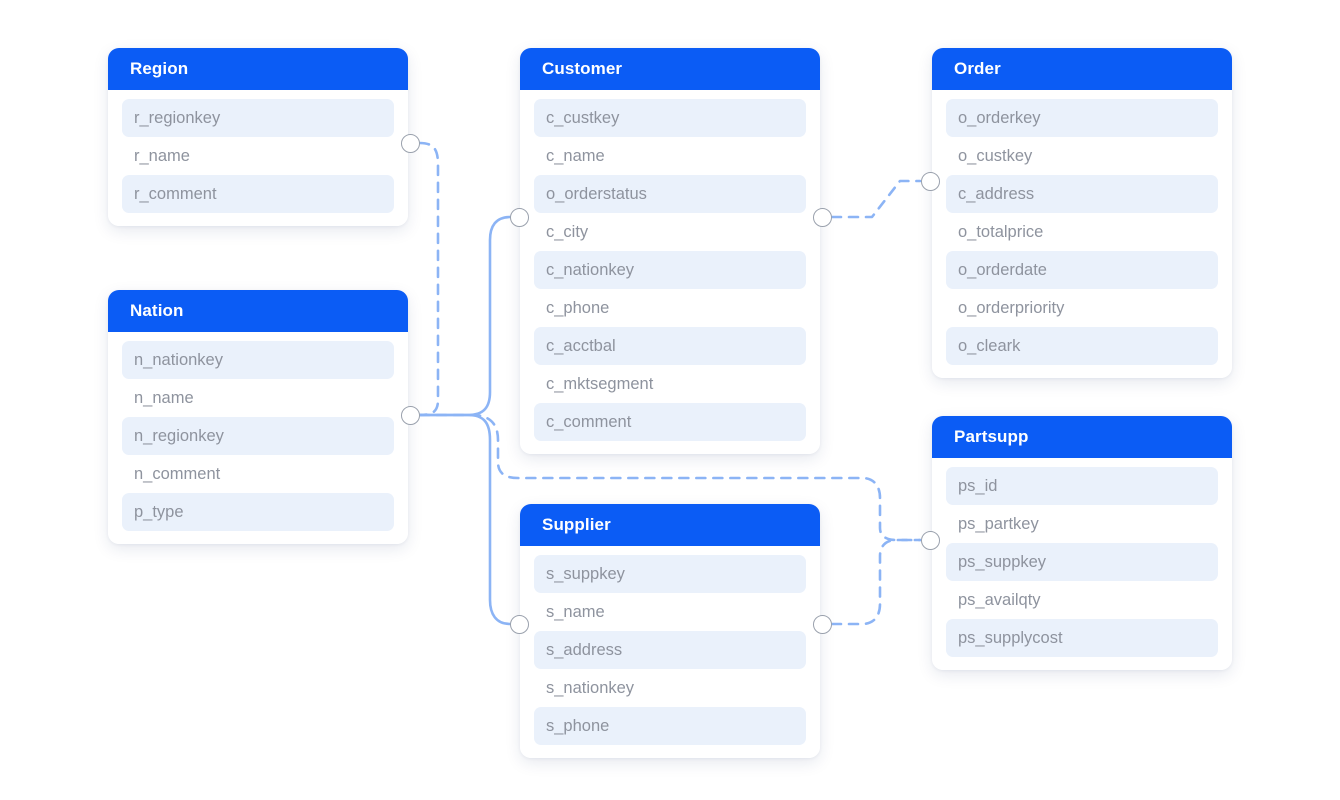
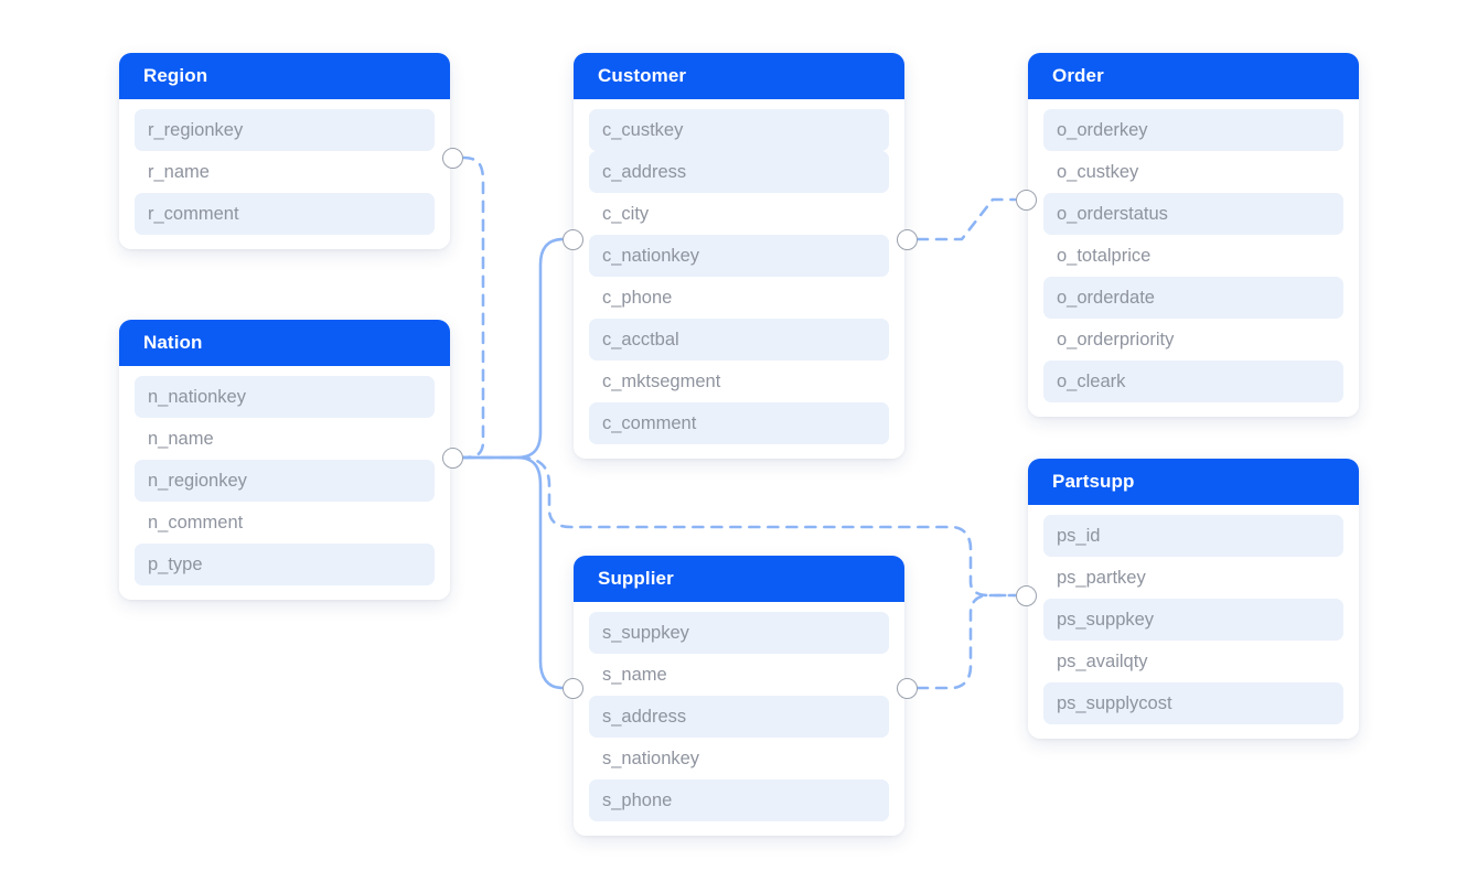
  Region
  r_regionkey
  r_name
  r_comment
  Nation
  n_nationkey
  n_name
  n_regionkey
  n_comment
  p_type
  Customer
  c_custkey
- c_name
- o_orderstatus
+ c_address
  c_city
  c_nationkey
  c_phone
  c_acctbal
  c_mktsegment
  c_comment
  Order
  o_orderkey
  o_custkey
- c_address
+ o_orderstatus
  o_totalprice
  o_orderdate
  o_orderpriority
  o_cleark
  Partsupp
  ps_id
  ps_partkey
  ps_suppkey
  ps_availqty
  ps_supplycost
  Supplier
  s_suppkey
  s_name
  s_address
  s_nationkey
  s_phone
